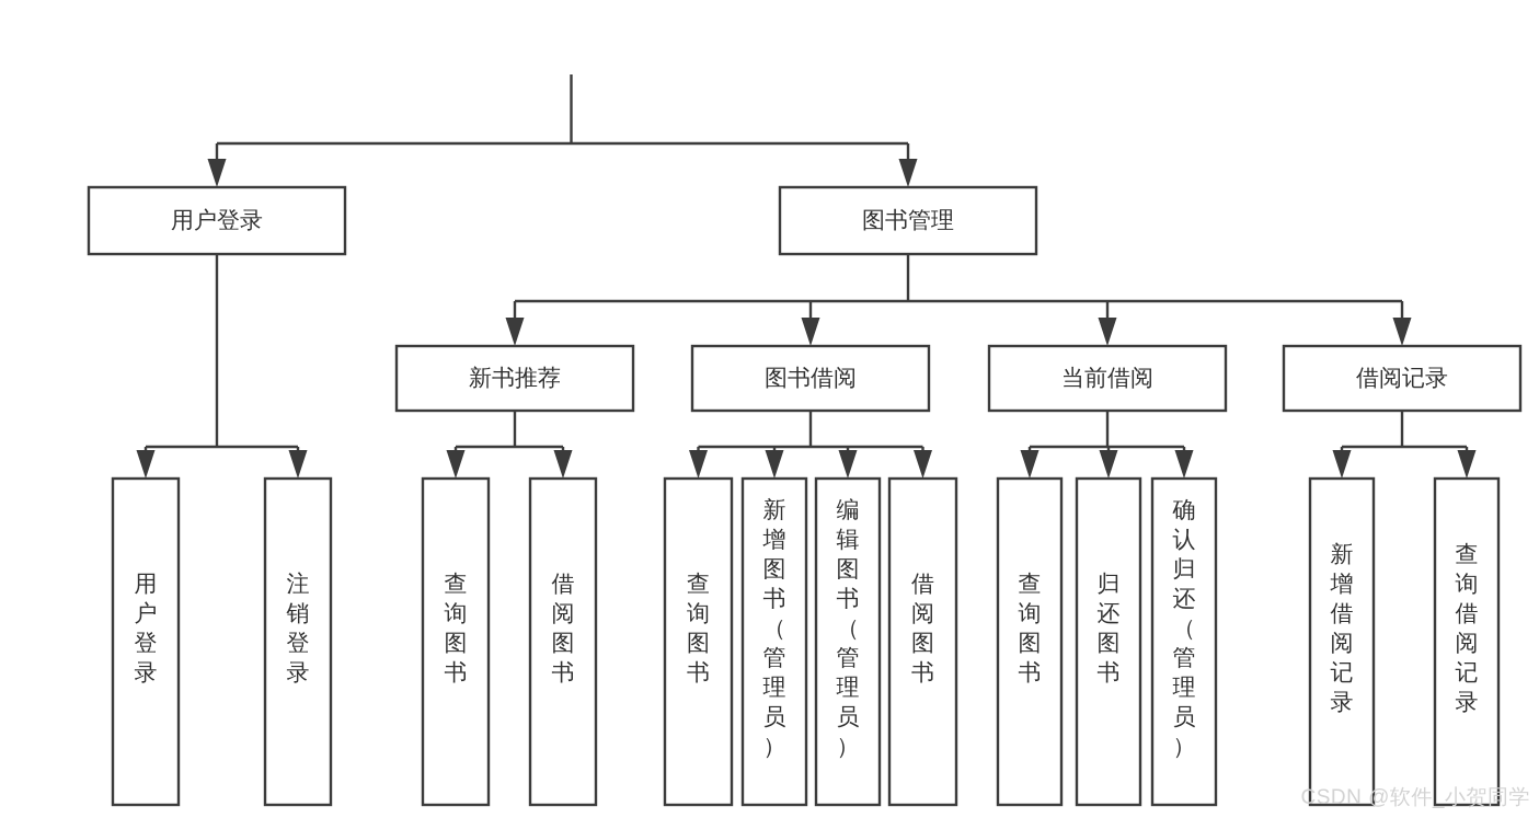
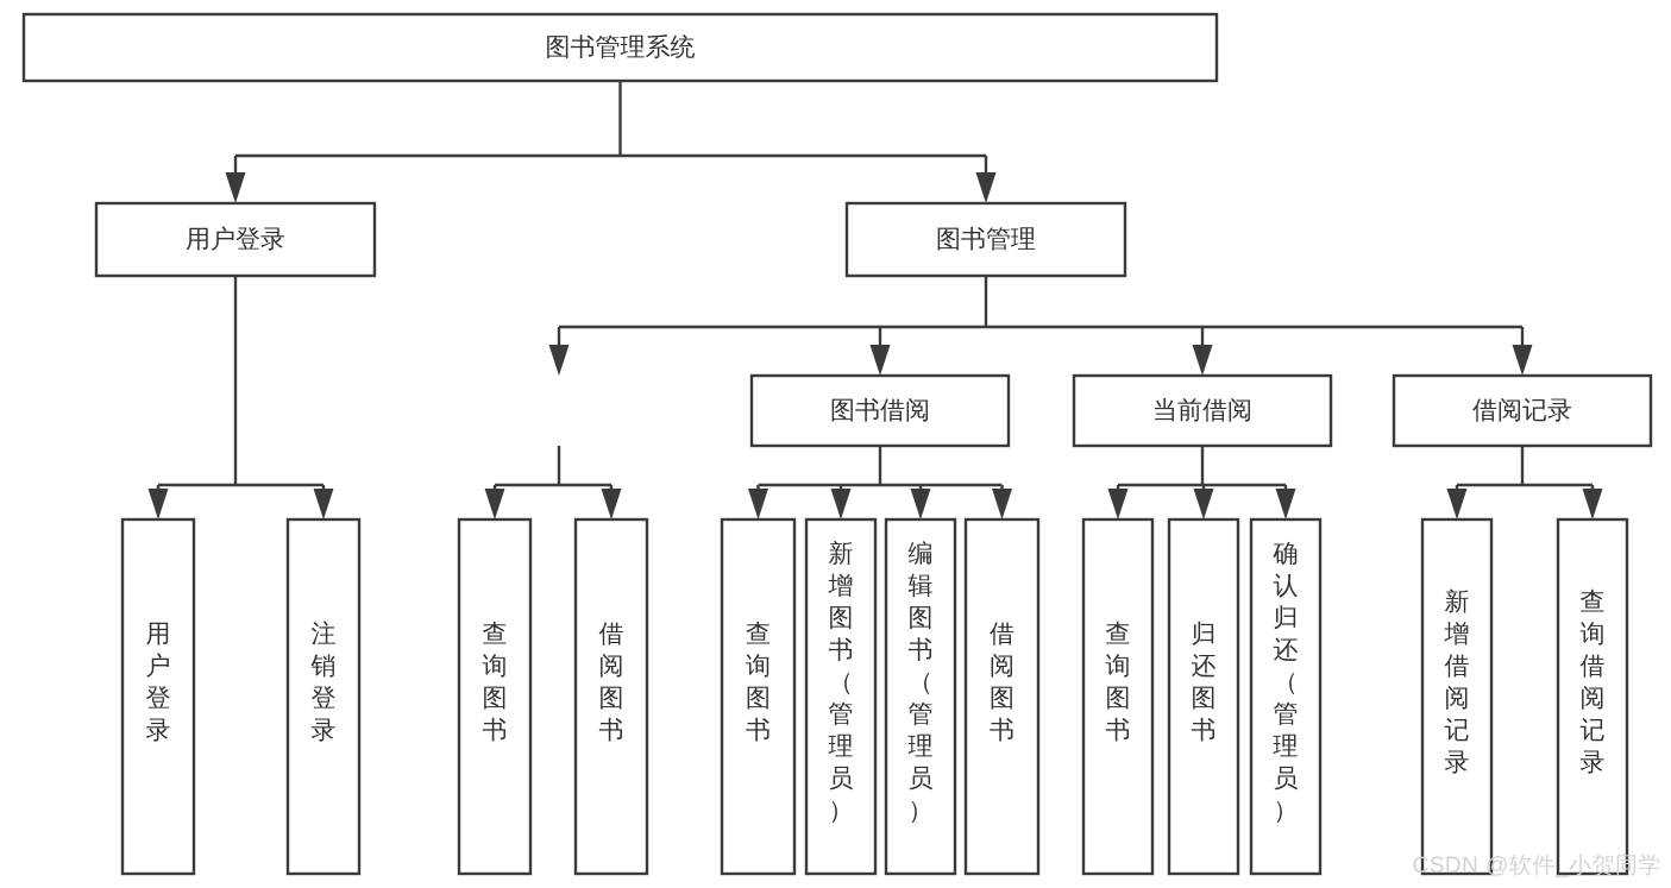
+ 图书管理系统
  用户登录
  图书管理
- 新书推荐
  图书借阅
  当前借阅
  借阅记录
  用户登录
  注销登录
  查询图书
  借阅图书
  查询图书
  新增图书（管理员）
  编辑图书（管理员）
  借阅图书
  查询图书
  归还图书
  确认归还（管理员）
  新增借阅记录
  查询借阅记录
  CSDN @软件_小贺同学
